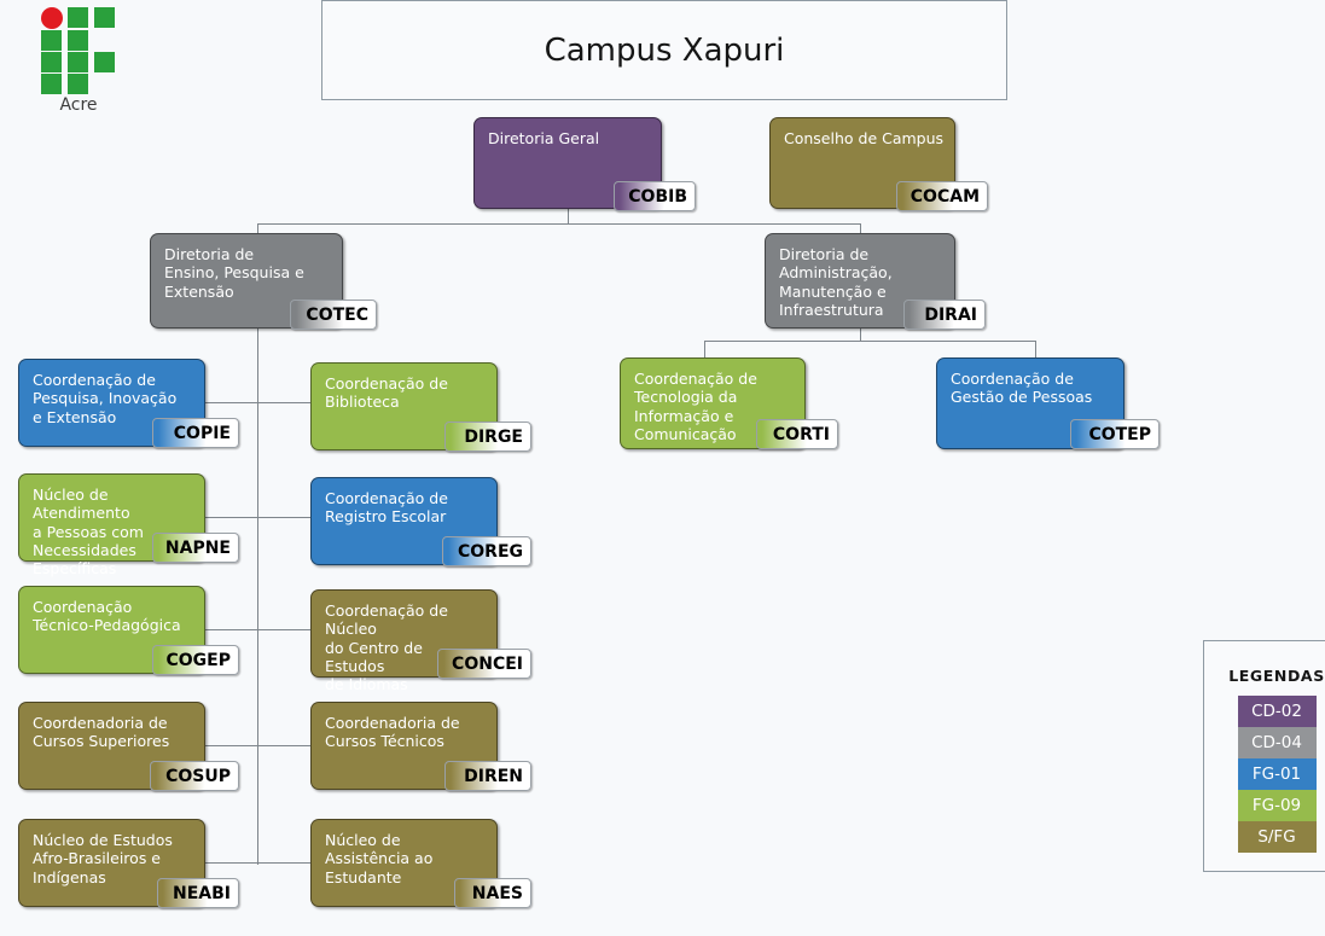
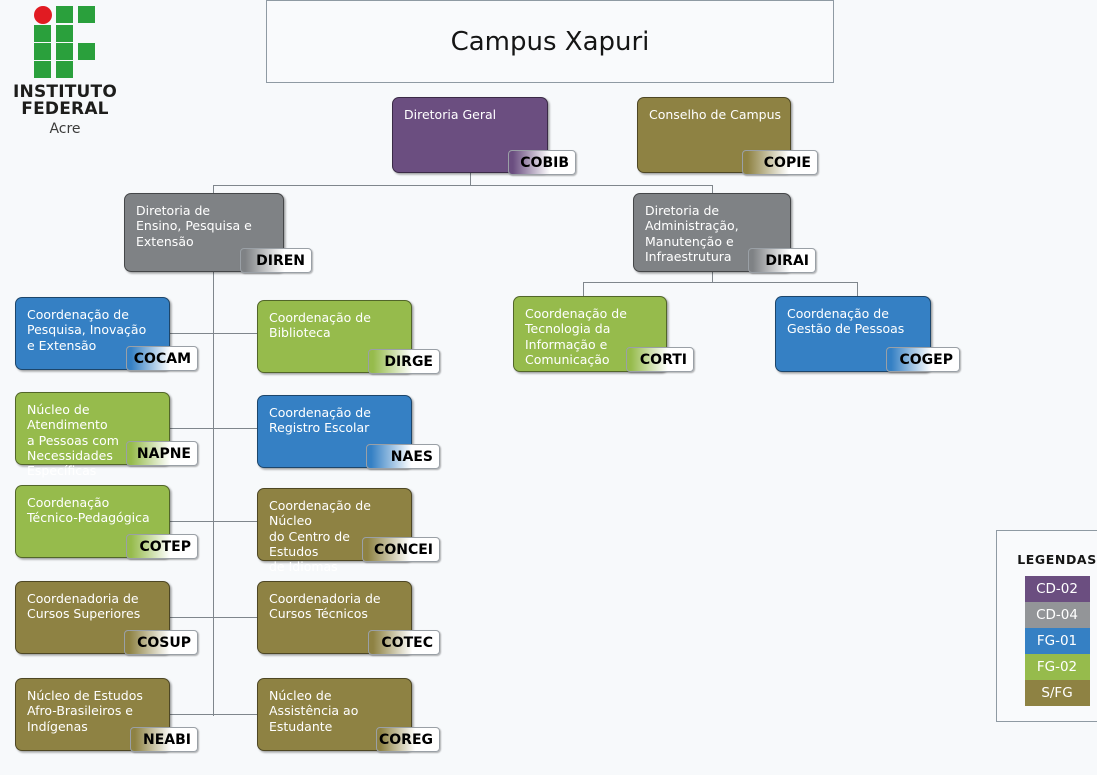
+ INSTITUTO
+ FEDERAL
  Acre
  Campus Xapuri
  Diretoria Geral
  COBIB
  Conselho de Campus
- COCAM
+ COPIE
  Diretoria de
  Ensino, Pesquisa e
  Extensão
- COTEC
+ DIREN
  Diretoria de
  Administração,
  Manutenção e
  Infraestrutura
  DIRAI
  Coordenação de
  Pesquisa, Inovação
  e Extensão
- COPIE
+ COCAM
  Coordenação de
  Biblioteca
  DIRGE
  Coordenação de
  Tecnologia da
  Informação e
  Comunicação
  CORTI
  Coordenação de
  Gestão de Pessoas
- COTEP
+ COGEP
  Núcleo de Atendimento
  a Pessoas com
  Necessidades
  Específicas
  NAPNE
  Coordenação de
  Registro Escolar
- COREG
+ NAES
  Coordenação
  Técnico-Pedagógica
- COGEP
+ COTEP
  Coordenação de Núcleo
  do Centro de Estudos
  de Idiomas
  CONCEI
  Coordenadoria de
  Cursos Superiores
  COSUP
  Coordenadoria de
  Cursos Técnicos
- DIREN
+ COTEC
  Núcleo de Estudos
  Afro-Brasileiros e
  Indígenas
  NEABI
  Núcleo de
  Assistência ao
  Estudante
- NAES
+ COREG
  LEGENDAS
  CD-02
  CD-04
  FG-01
- FG-09
+ FG-02
  S/FG
